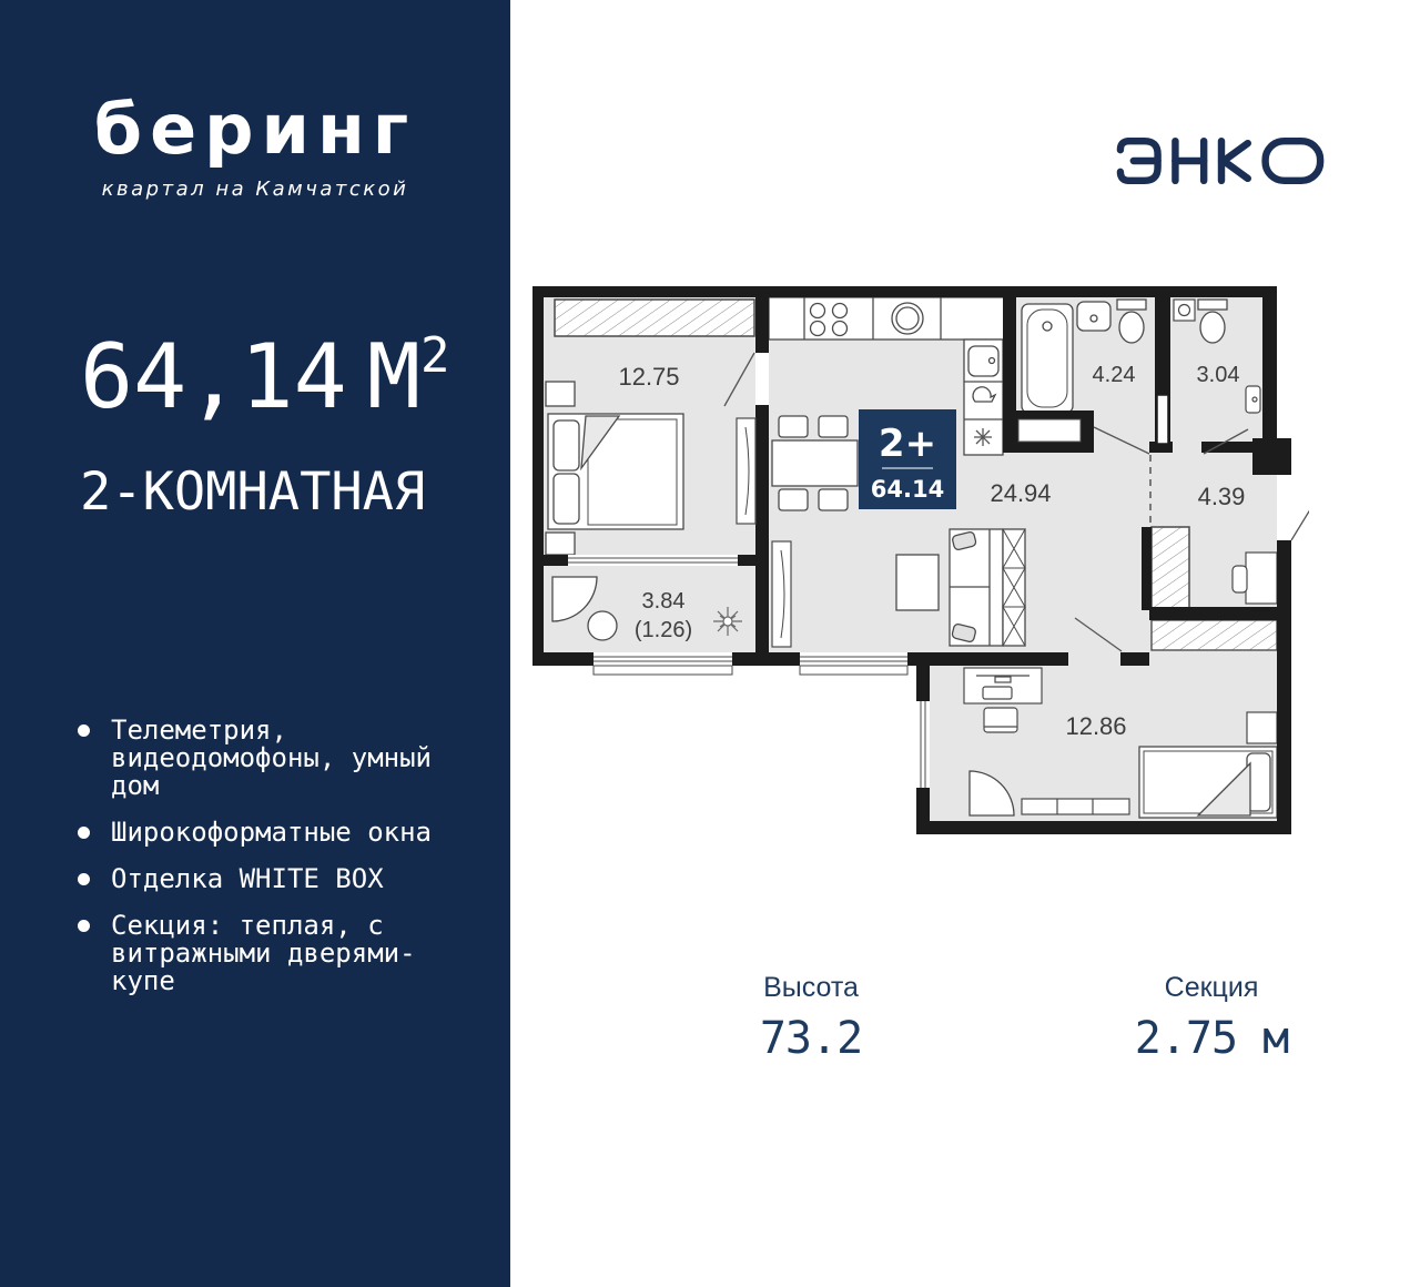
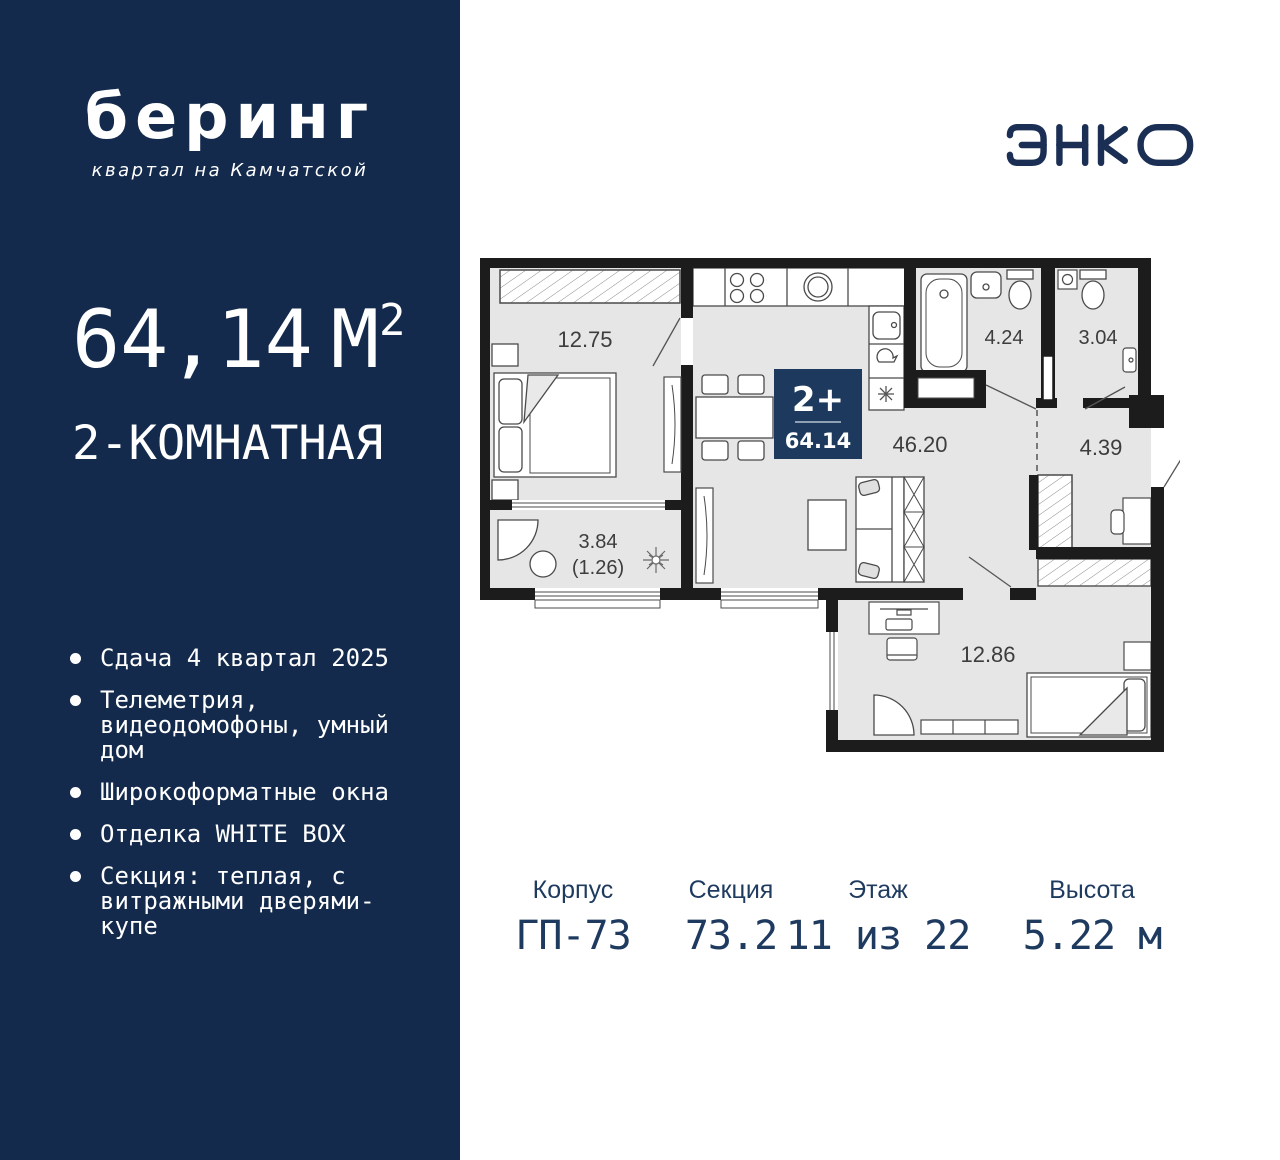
  беринг
  квартал на Камчатской
  64,14 М2
  2-КОМНАТНАЯ
+ Сдача 4 квартал 2025
  Телеметрия, видеодомофоны, умный дом
  Широкоформатные окна
  Отделка WHITE BOX
  Секция: теплая, с витражными дверями-купе
  12.75
  3.84
  (1.26)
- 24.94
+ 46.20
  4.24
  3.04
  4.39
  12.86
  2+
  64.14
+ Корпус
+ ГП-73
- Высота
+ Секция
  73.2
+ Этаж
+ 11 из 22
- Секция
+ Высота
- 2.75 м
+ 5.22 м
